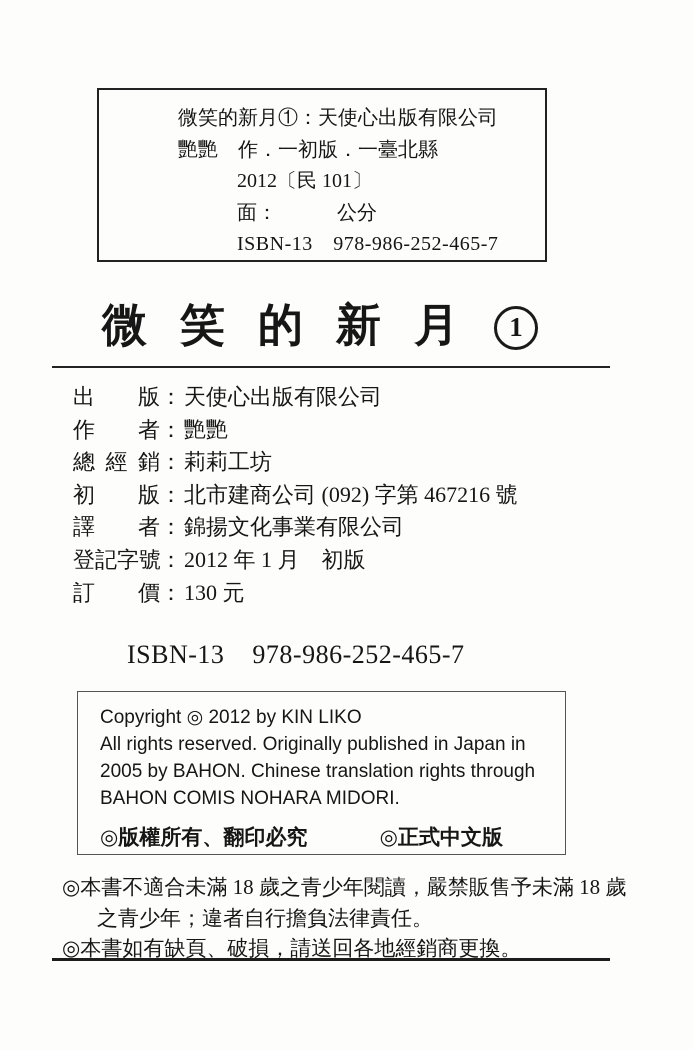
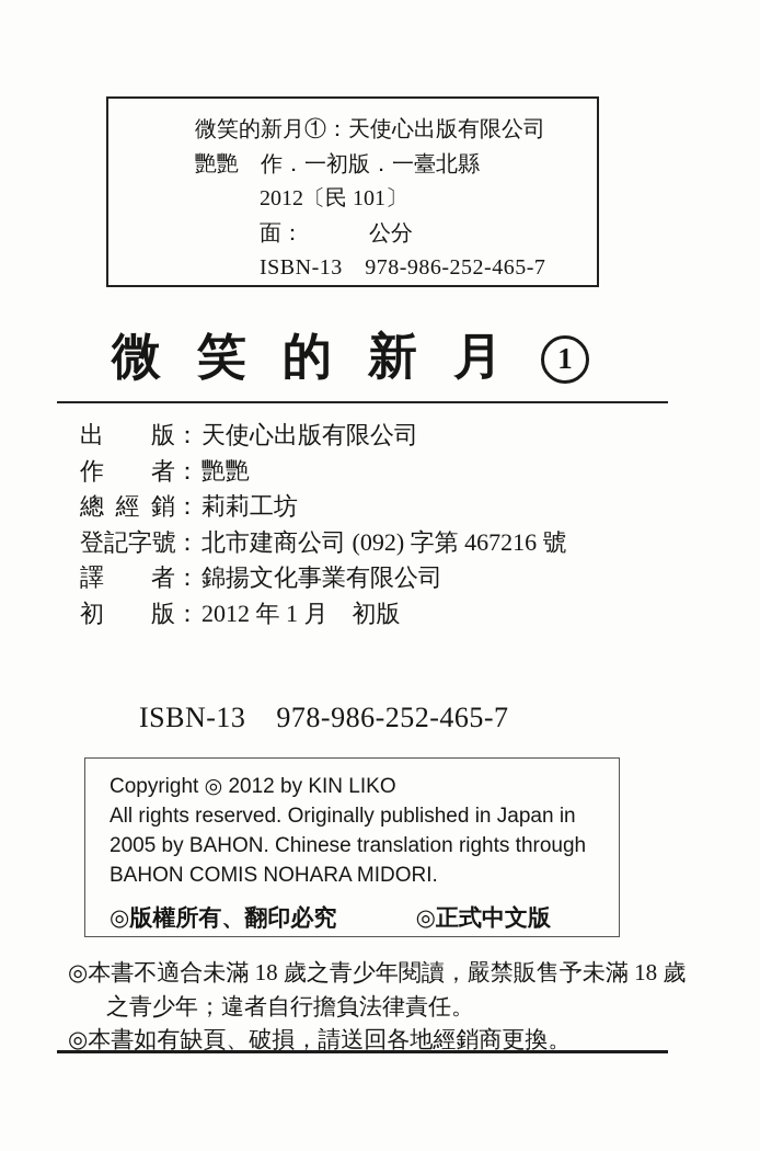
  微笑的新月①：天使心出版有限公司
  艷艷 作．一初版．一臺北縣
  2012〔民 101〕
  面： 公分
  ISBN-13 978-986-252-465-7
  微笑的新月
  1
  出版：天使心出版有限公司
  作者：艷艷
  總經銷：莉莉工坊
- 初版：北市建商公司 (092) 字第 467216 號
+ 登記字號：北市建商公司 (092) 字第 467216 號
  譯者：錦揚文化事業有限公司
- 登記字號：2012 年 1 月 初版
+ 初版：2012 年 1 月 初版
- 訂價：130 元
  ISBN-13
  978-986-252-465-7
  Copyright ◎ 2012 by KIN LIKO
  All rights reserved. Originally published in Japan in
  2005 by BAHON. Chinese translation rights through
  BAHON COMIS NOHARA MIDORI.
  ◎版權所有、翻印必究
  ◎正式中文版
  ◎本書不適合未滿 18 歲之青少年閱讀，嚴禁販售予未滿 18 歲
  之青少年；違者自行擔負法律責任。
  ◎本書如有缺頁、破損，請送回各地經銷商更換。
